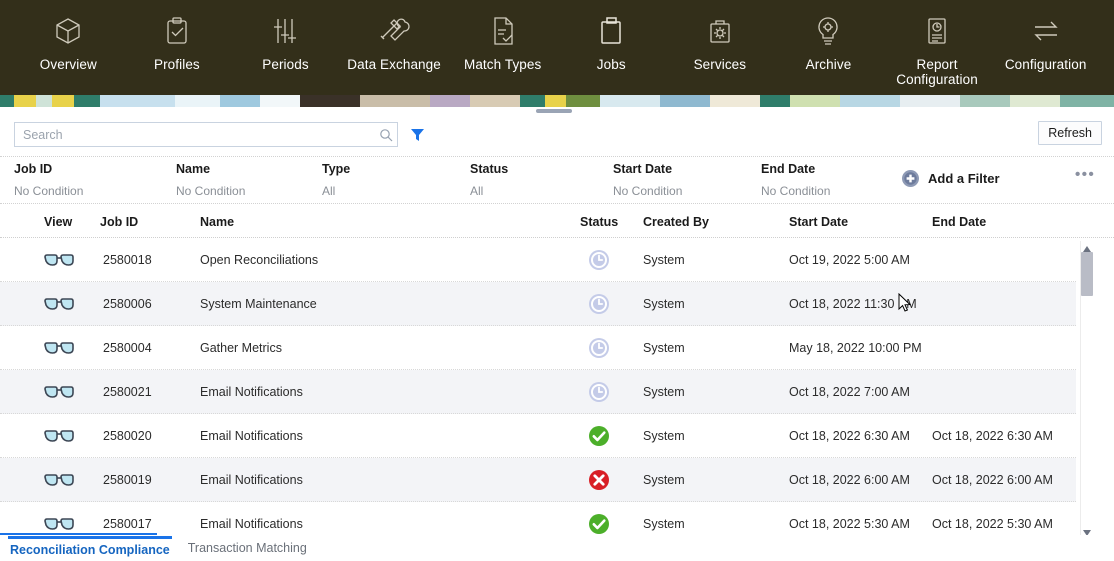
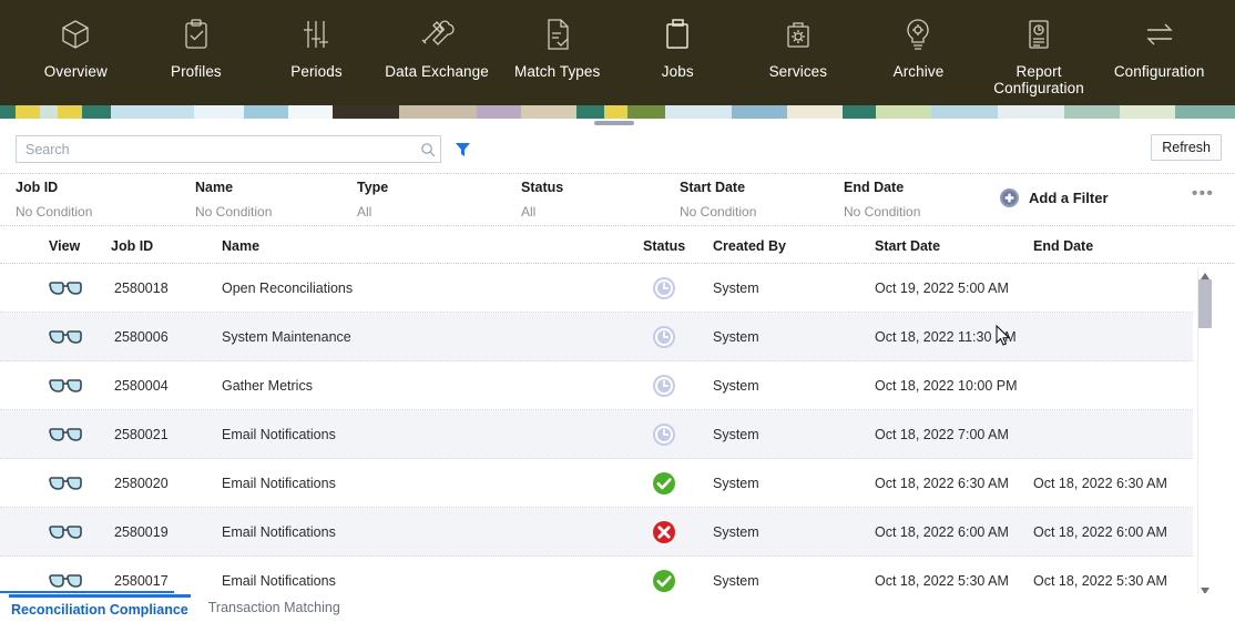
  Overview
  Profiles
  Periods
  Data Exchange
  Match Types
  Jobs
  Services
  Archive
  Report Configuration
  Configuration
  Search
  Refresh
  Job ID
  No Condition
  Name
  No Condition
  Type
  All
  Status
  All
  Start Date
  No Condition
  End Date
  No Condition
  Add a Filter
  •••
  View
  Job ID
  Name
  Status
  Created By
  Start Date
  End Date
  2580018
  Open Reconciliations
  System
  Oct 19, 2022 5:00 AM
  2580006
  System Maintenance
  System
  Oct 18, 2022 11:30M
  2580004
  Gather Metrics
  System
- May 18, 2022 10:00 PM
+ Oct 18, 2022 10:00 PM
  2580021
  Email Notifications
  System
  Oct 18, 2022 7:00 AM
  2580020
  Email Notifications
  System
  Oct 18, 2022 6:30 AM
  Oct 18, 2022 6:30 AM
  2580019
  Email Notifications
  System
  Oct 18, 2022 6:00 AM
  Oct 18, 2022 6:00 AM
  2580017
  Email Notifications
  System
  Oct 18, 2022 5:30 AM
  Oct 18, 2022 5:30 AM
  Reconciliation Compliance
  Transaction Matching
